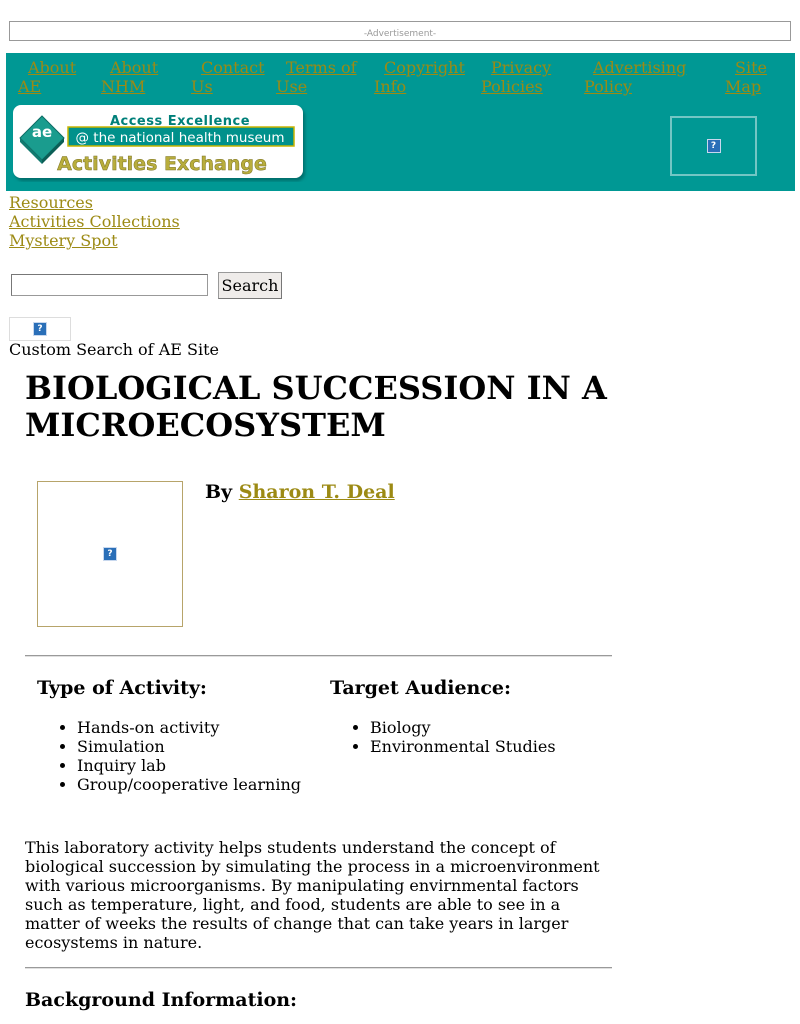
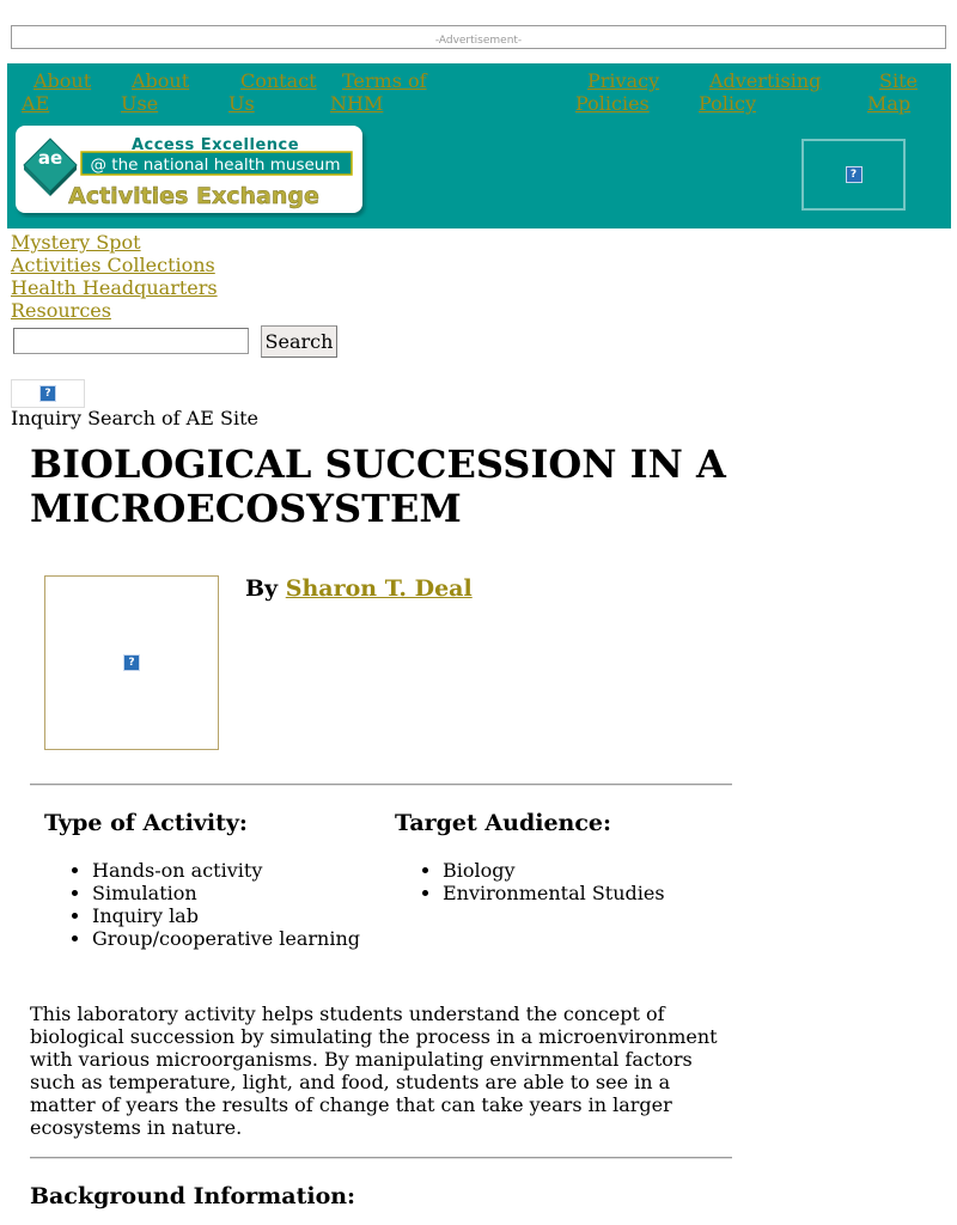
  -Advertisement-
  About
  AE
  About
- NHM
+ Use
  Contact
  Us
  Terms of
- Use
+ NHM
- Copyright
- Info
  Privacy
  Policies
  Advertising
  Policy
  Site
  Map
  ae
  Access Excellence
  @ the national health museum
  Activities Exchange
  ?
- Resources
+ Mystery Spot
  Activities Collections
+ Health Headquarters
- Mystery Spot
+ Resources
  Search
  ?
- Custom Search of AE Site
+ Inquiry Search of AE Site
  BIOLOGICAL SUCCESSION IN A MICROECOSYSTEM
  ?
  By Sharon T. Deal
  Type of Activity:
  Hands-on activity
  Simulation
  Inquiry lab
  Group/cooperative learning
  Target Audience:
  Biology
  Environmental Studies
- This laboratory activity helps students understand the concept of biological succession by simulating the process in a microenvironment with various microorganisms. By manipulating envirnmental factors such as temperature, light, and food, students are able to see in a matter of weeks the results of change that can take years in larger ecosystems in nature.
+ This laboratory activity helps students understand the concept of biological succession by simulating the process in a microenvironment with various microorganisms. By manipulating envirnmental factors such as temperature, light, and food, students are able to see in a matter of years the results of change that can take years in larger ecosystems in nature.
  Background Information:
